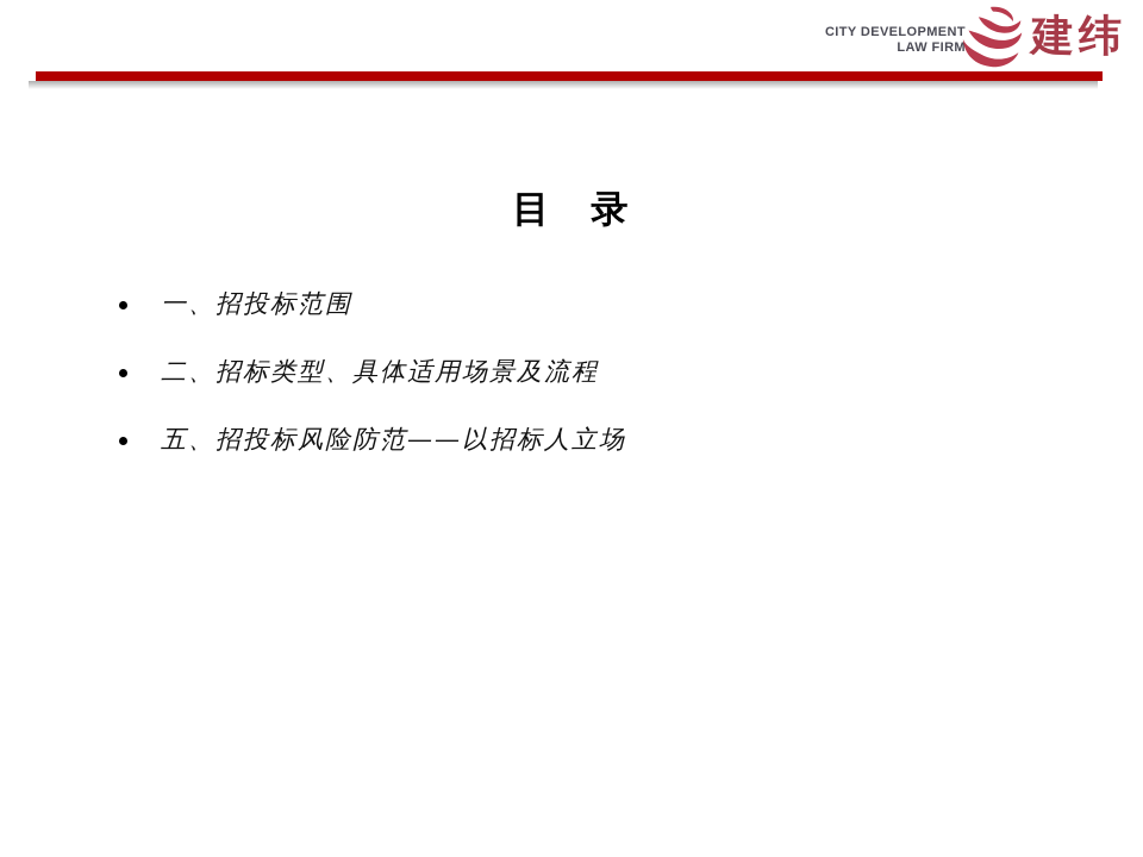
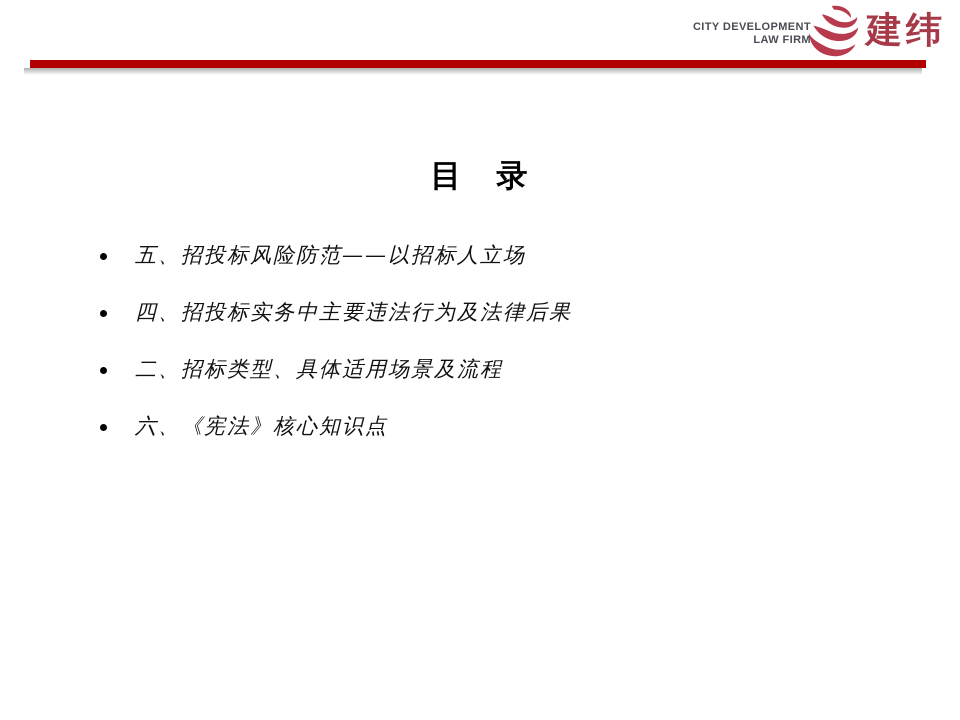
  CITY DEVELOPMENT
  LAW FIRM
  建纬
  目 录
- 一、招投标范围
- 二、招标类型、具体适用场景及流程
+ 五、招投标风险防范——以招标人立场
+ 四、招投标实务中主要违法行为及法律后果
- 五、招投标风险防范——以招标人立场
+ 二、招标类型、具体适用场景及流程
+ 六、《宪法》核心知识点
